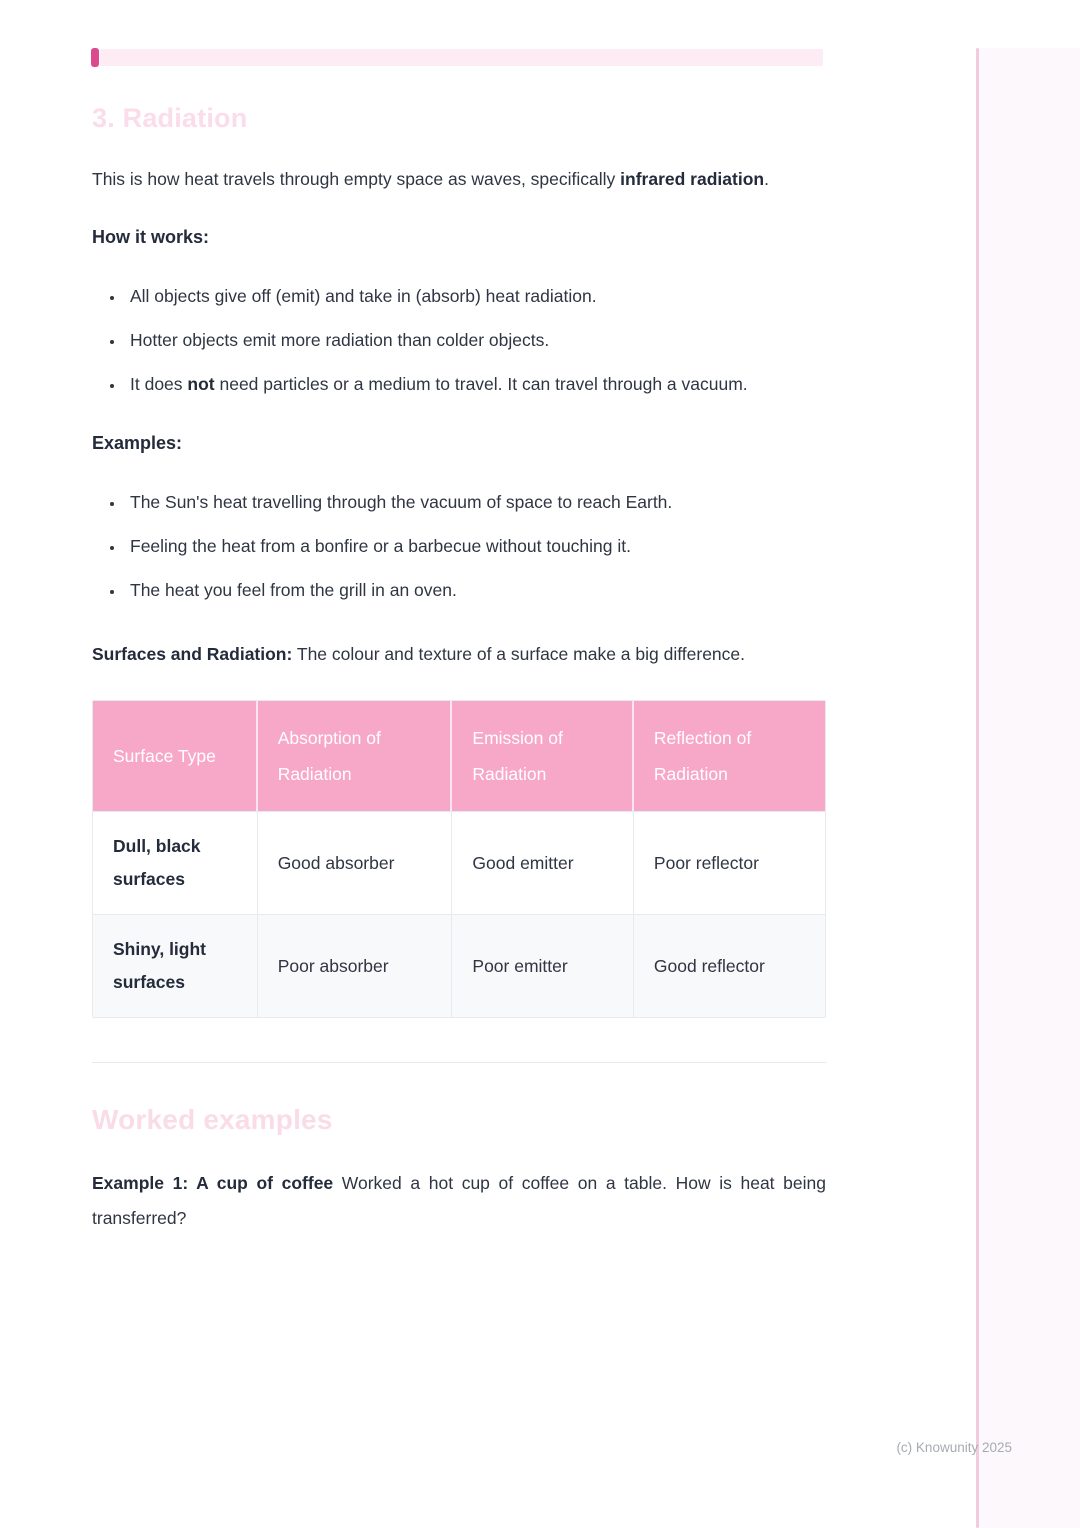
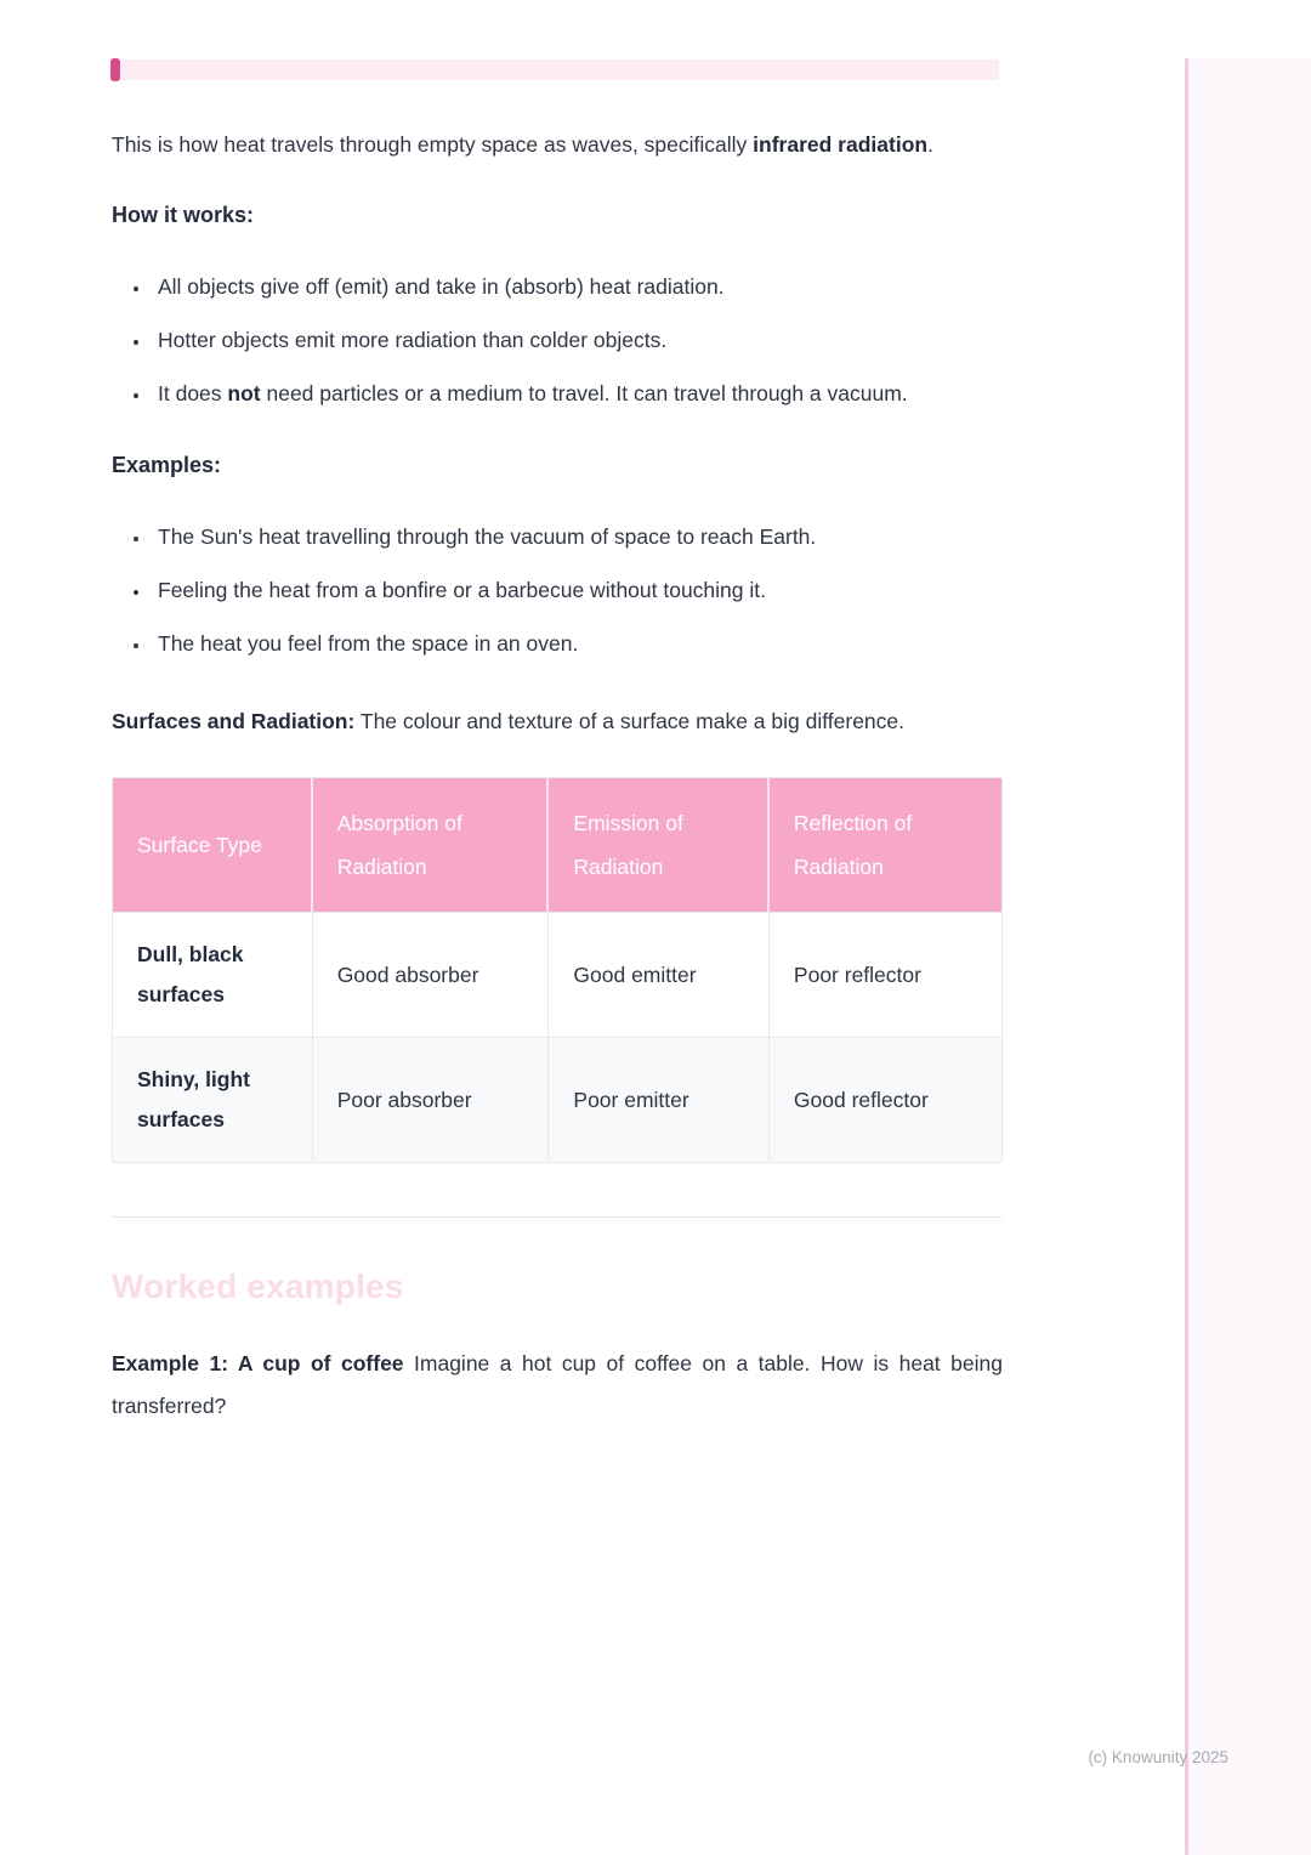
- 3. Radiation
  This is how heat travels through empty space as waves, specifically infrared radiation.
  How it works:
  All objects give off (emit) and take in (absorb) heat radiation.
  Hotter objects emit more radiation than colder objects.
  It does not need particles or a medium to travel. It can travel through a vacuum.
  Examples:
  The Sun's heat travelling through the vacuum of space to reach Earth.
  Feeling the heat from a bonfire or a barbecue without touching it.
- The heat you feel from the grill in an oven.
+ The heat you feel from the space in an oven.
  Surfaces and Radiation: The colour and texture of a surface make a big difference.
  Surface Type	Absorption of Radiation	Emission of Radiation	Reflection of Radiation
  Dull, black surfaces	Good absorber	Good emitter	Poor reflector
  Shiny, light surfaces	Poor absorber	Poor emitter	Good reflector
  Worked examples
- Example 1: A cup of coffee Worked a hot cup of coffee on a table. How is heat being transferred?
+ Example 1: A cup of coffee Imagine a hot cup of coffee on a table. How is heat being transferred?
  (c) Knowunity 2025
